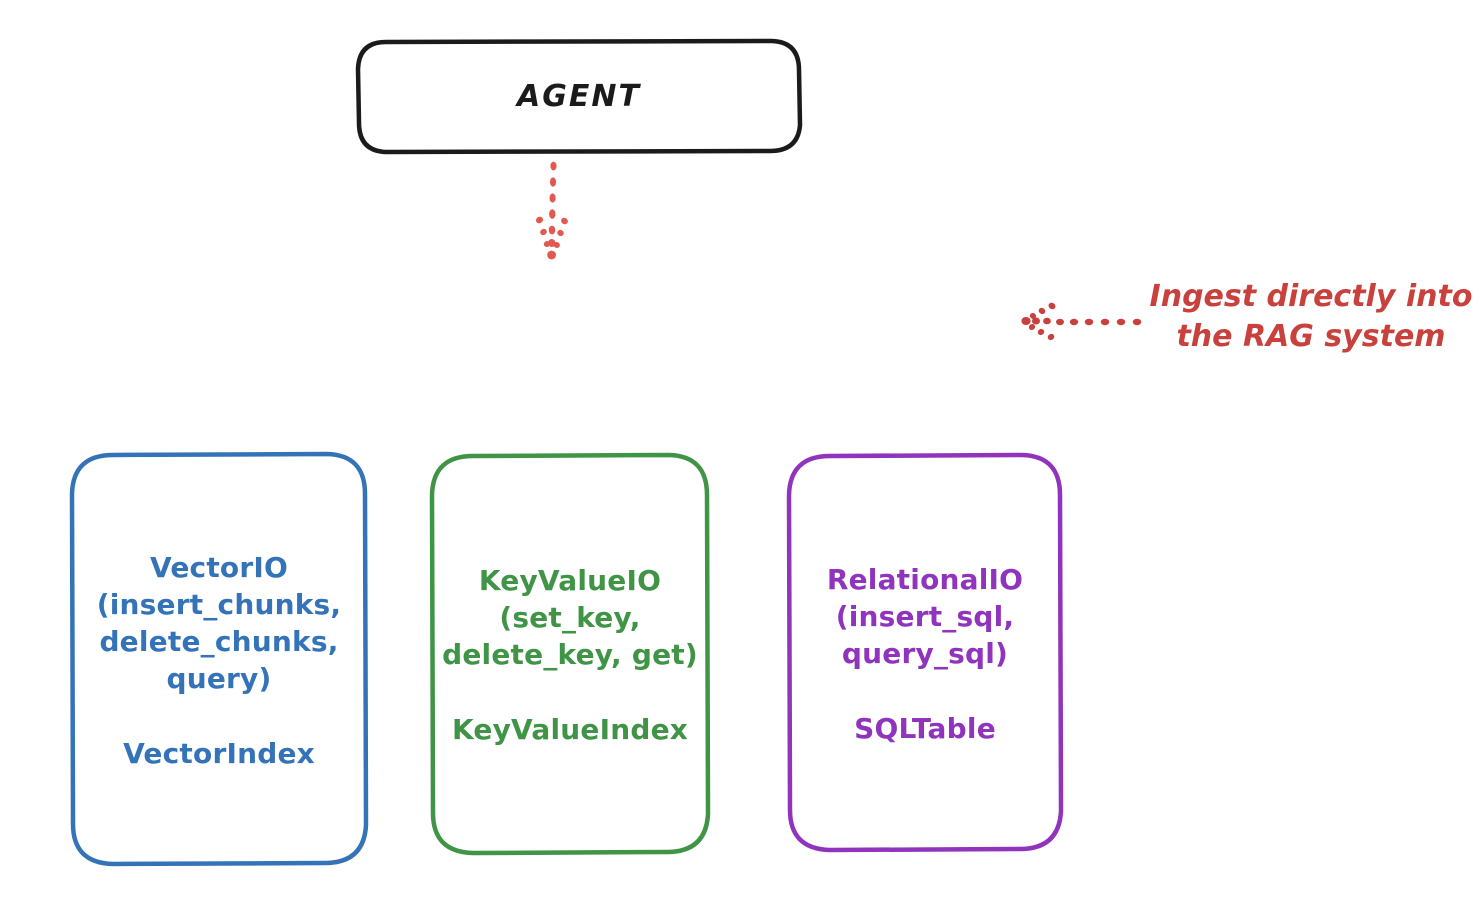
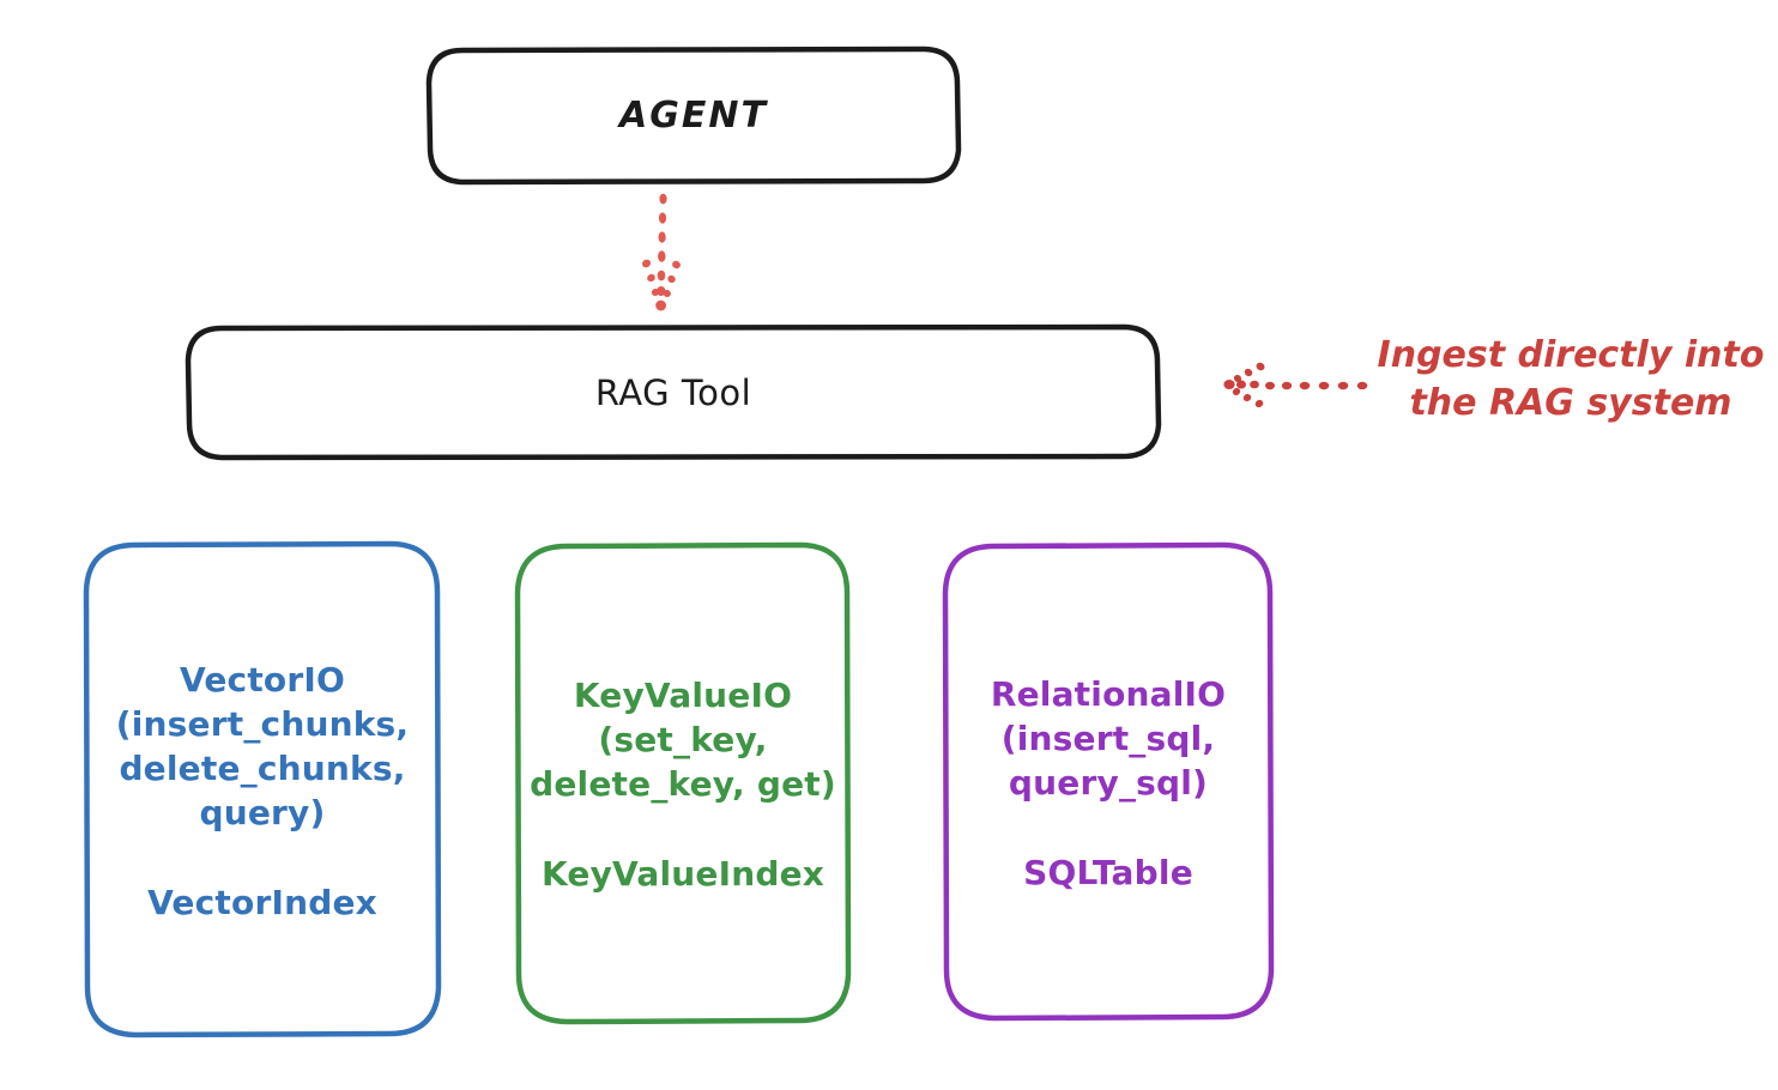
  AGENT
+ RAG Tool
  Ingest directly into
  the RAG system
  VectorIO
  (insert_chunks,
  delete_chunks,
  query)
  VectorIndex
  KeyValueIO
  (set_key,
  delete_key, get)
  KeyValueIndex
  RelationalIO
  (insert_sql,
  query_sql)
  SQLTable
